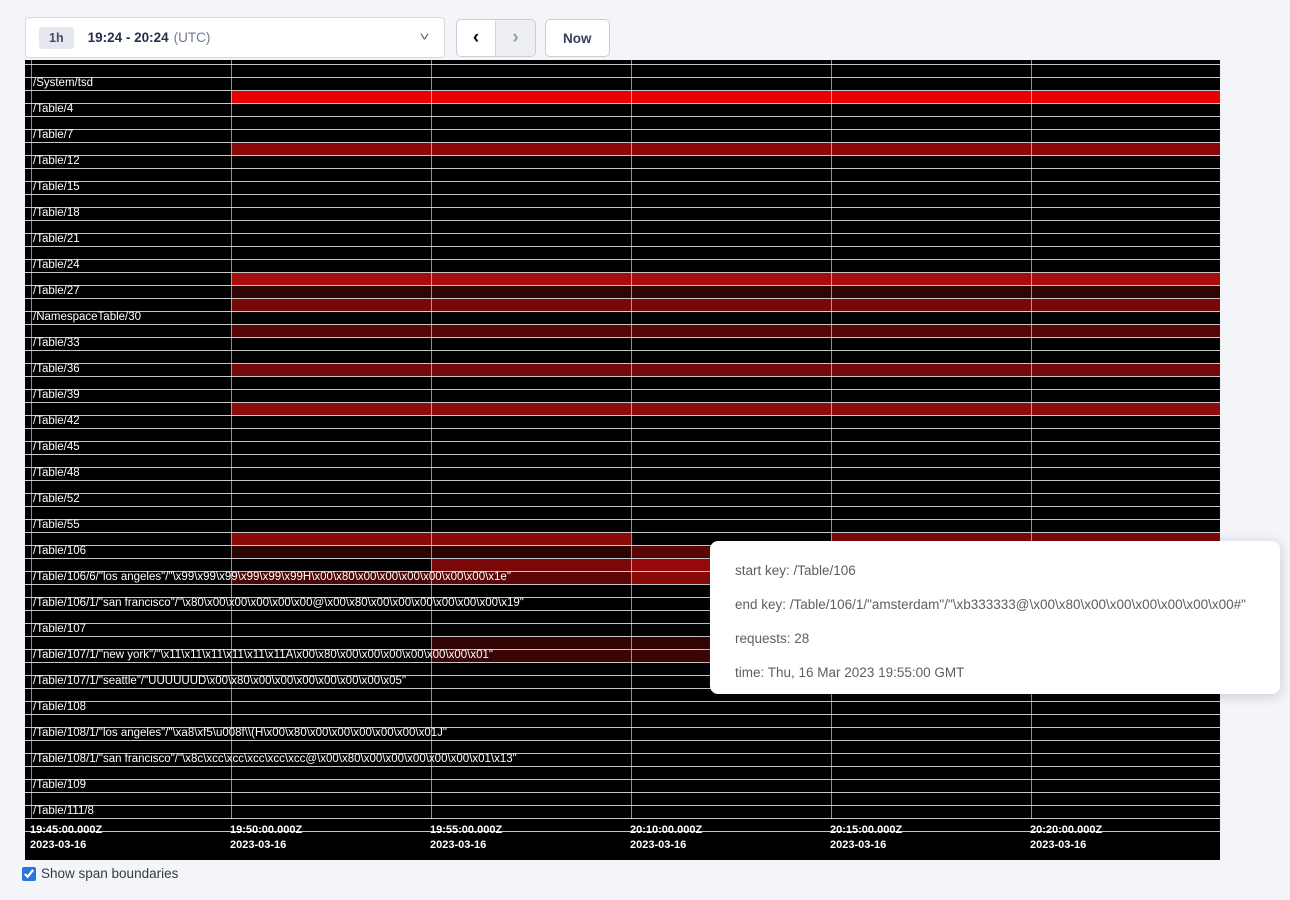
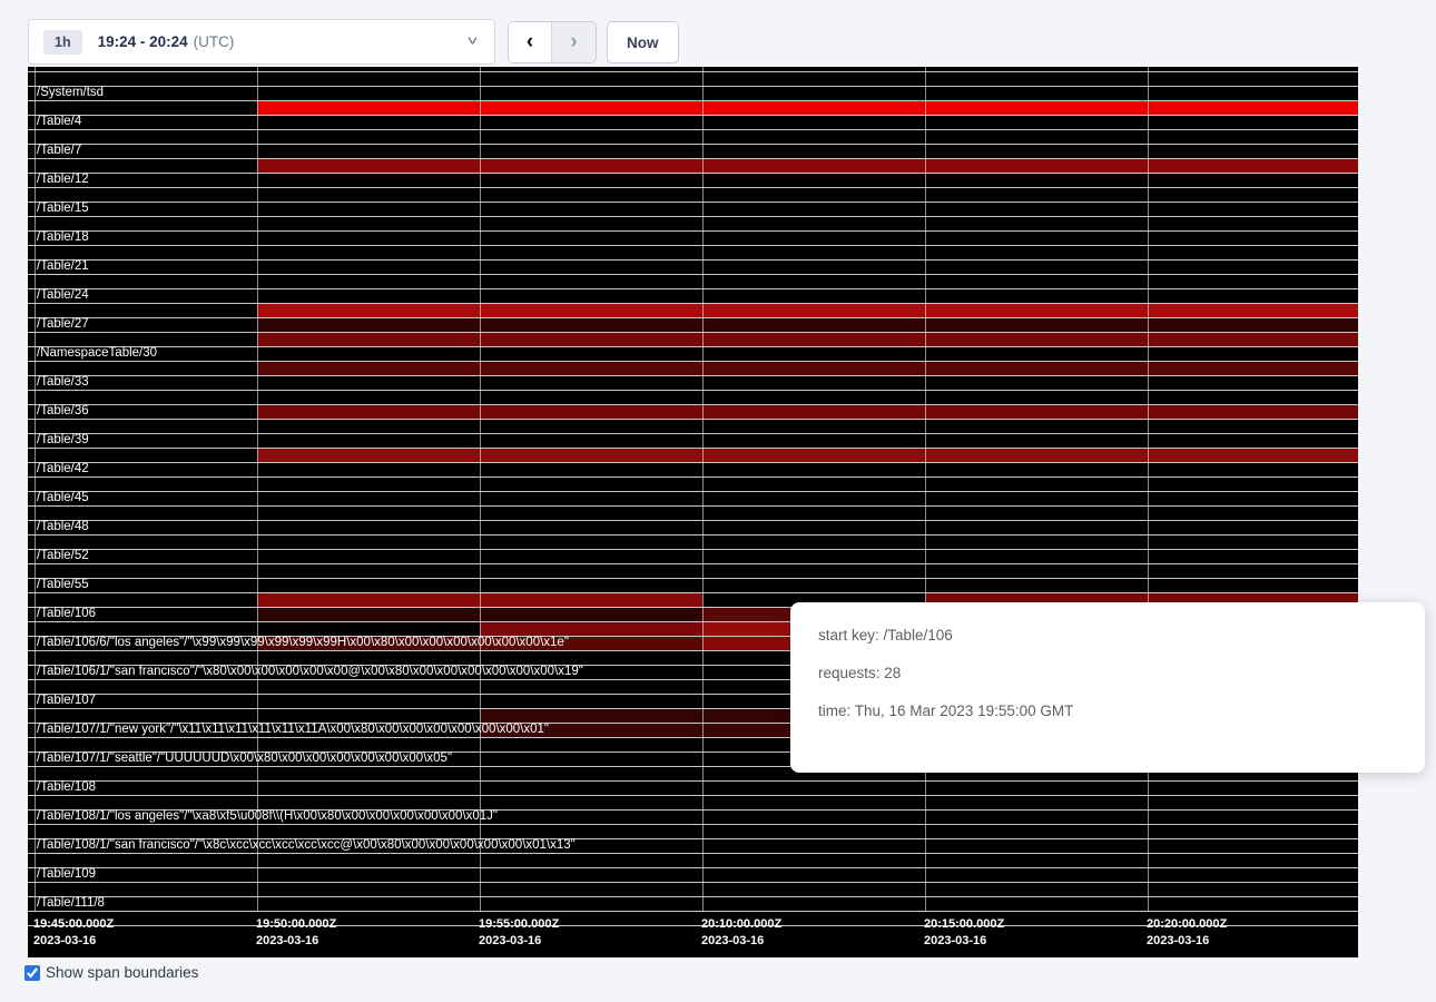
  1h
  19:24 - 20:24
  (UTC)
  ˅
  ‹
  ›
  Now
  /System/tsd
  /Table/4
  /Table/7
  /Table/12
  /Table/15
  /Table/18
  /Table/21
  /Table/24
  /Table/27
  /NamespaceTable/30
  /Table/33
  /Table/36
  /Table/39
  /Table/42
  /Table/45
  /Table/48
  /Table/52
  /Table/55
  /Table/106
  /Table/106/6/"los angeles"/"\x99\x99\x99\x99\x99\x99H\x00\x80\x00\x00\x00\x00\x00\x00\x1e"
  /Table/106/1/"san francisco"/"\x80\x00\x00\x00\x00\x00@\x00\x80\x00\x00\x00\x00\x00\x00\x19"
  /Table/107
  /Table/107/1/"new york"/"\x11\x11\x11\x11\x11\x11A\x00\x80\x00\x00\x00\x00\x00\x00\x01"
  /Table/107/1/"seattle"/"UUUUUUD\x00\x80\x00\x00\x00\x00\x00\x00\x05"
  /Table/108
  /Table/108/1/"los angeles"/"\xa8\xf5\u008f\\(H\x00\x80\x00\x00\x00\x00\x00\x01J"
  /Table/108/1/"san francisco"/"\x8c\xcc\xcc\xcc\xcc\xcc@\x00\x80\x00\x00\x00\x00\x00\x01\x13"
  /Table/109
  /Table/111/8
  19:45:00.000Z
  2023-03-16
  19:50:00.000Z
  2023-03-16
  19:55:00.000Z
  2023-03-16
  20:10:00.000Z
  2023-03-16
  20:15:00.000Z
  2023-03-16
  20:20:00.000Z
  2023-03-16
  start key: /Table/106
- end key: /Table/106/1/"amsterdam"/"\xb333333@\x00\x80\x00\x00\x00\x00\x00\x00#"
  requests: 28
  time: Thu, 16 Mar 2023 19:55:00 GMT
  Show span boundaries
